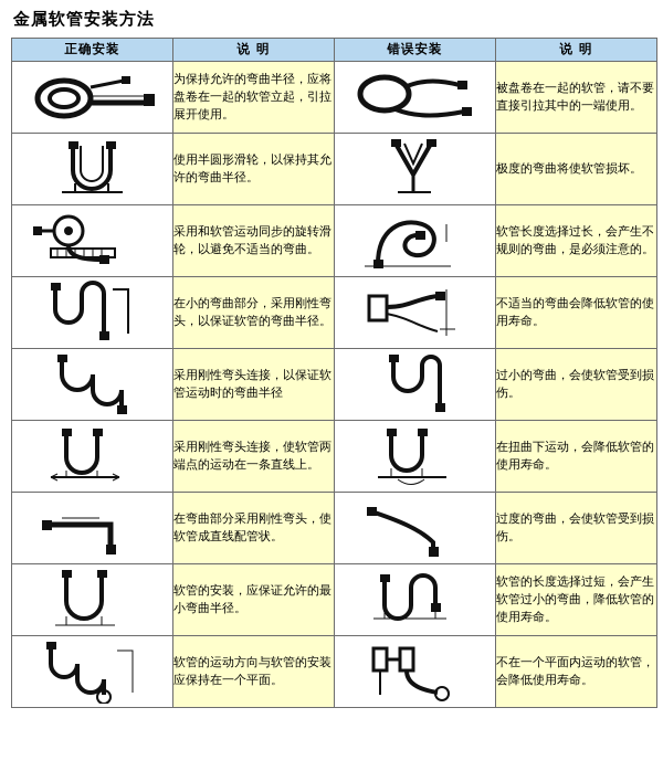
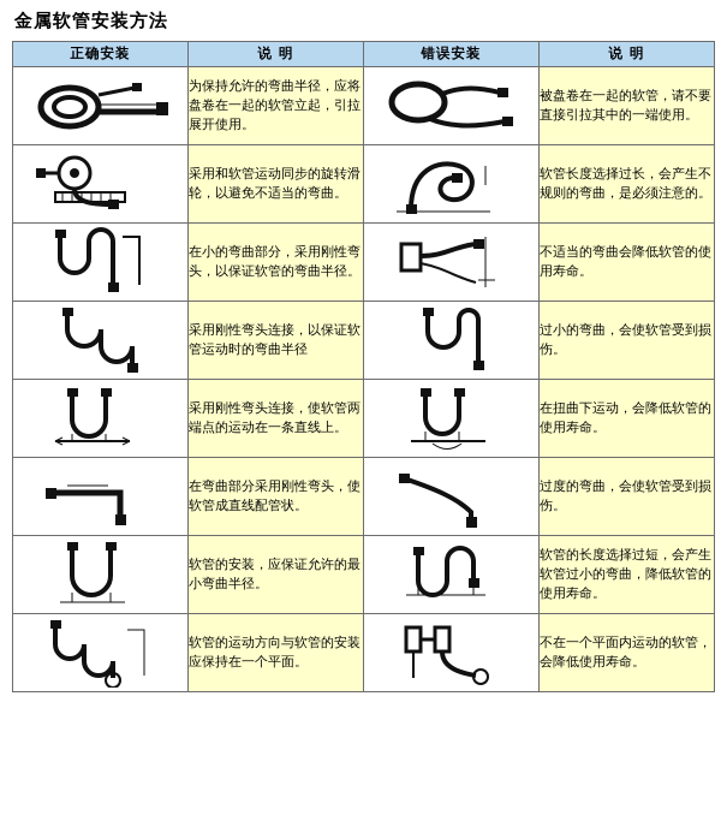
  金属软管安装方法
  正确安装	说 明	错误安装	说 明
  	为保持允许的弯曲半径，应将盘卷在一起的软管立起，引拉展开使用。		被盘卷在一起的软管，请不要直接引拉其中的一端使用。
- 	使用半圆形滑轮，以保持其允许的弯曲半径。		极度的弯曲将使软管损坏。
  	采用和软管运动同步的旋转滑轮，以避免不适当的弯曲。		软管长度选择过长，会产生不规则的弯曲，是必须注意的。
  	在小的弯曲部分，采用刚性弯头，以保证软管的弯曲半径。		不适当的弯曲会降低软管的使用寿命。
  	采用刚性弯头连接，以保证软管运动时的弯曲半径		过小的弯曲，会使软管受到损伤。
  	采用刚性弯头连接，使软管两端点的运动在一条直线上。		在扭曲下运动，会降低软管的使用寿命。
  	在弯曲部分采用刚性弯头，使软管成直线配管状。		过度的弯曲，会使软管受到损伤。
  	软管的安装，应保证允许的最小弯曲半径。		软管的长度选择过短，会产生软管过小的弯曲，降低软管的使用寿命。
  	软管的运动方向与软管的安装应保持在一个平面。		不在一个平面内运动的软管，会降低使用寿命。
